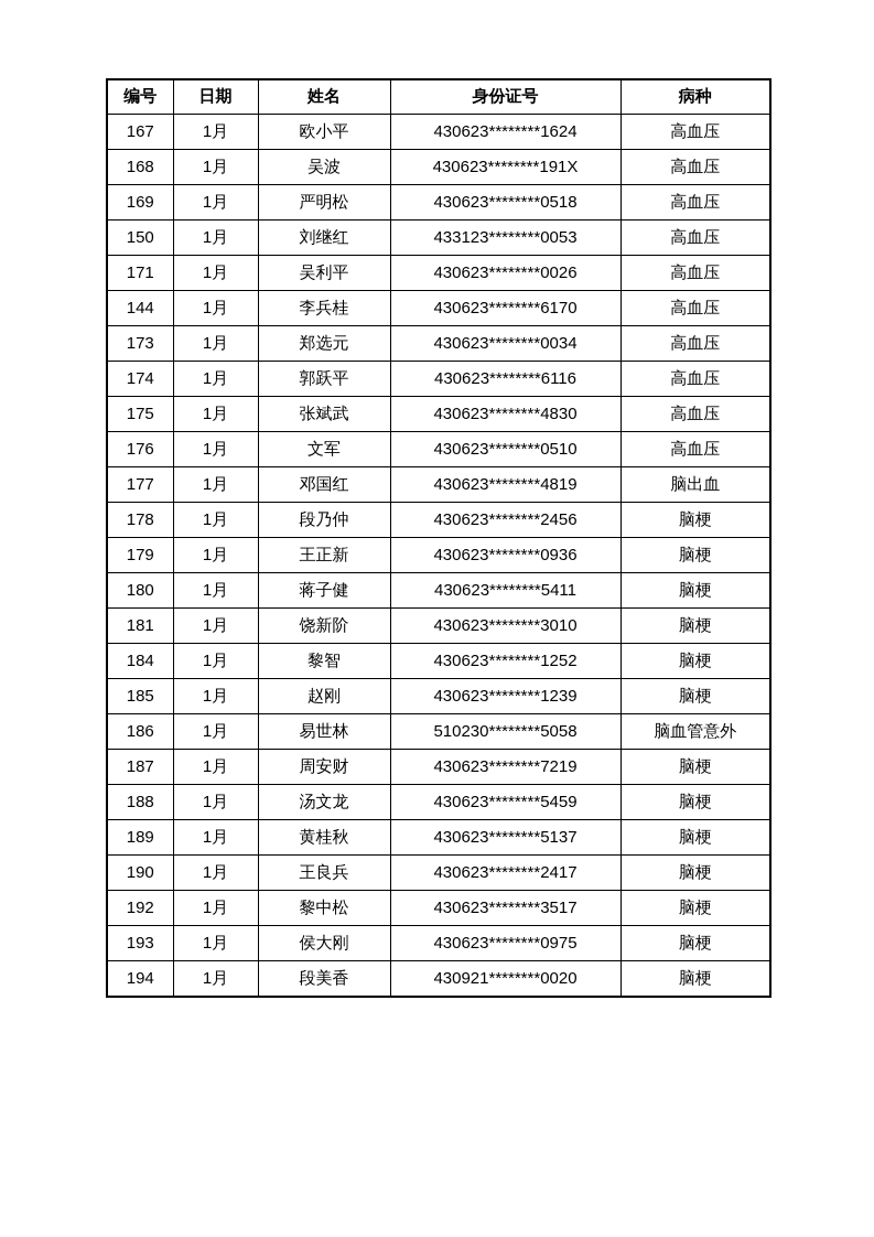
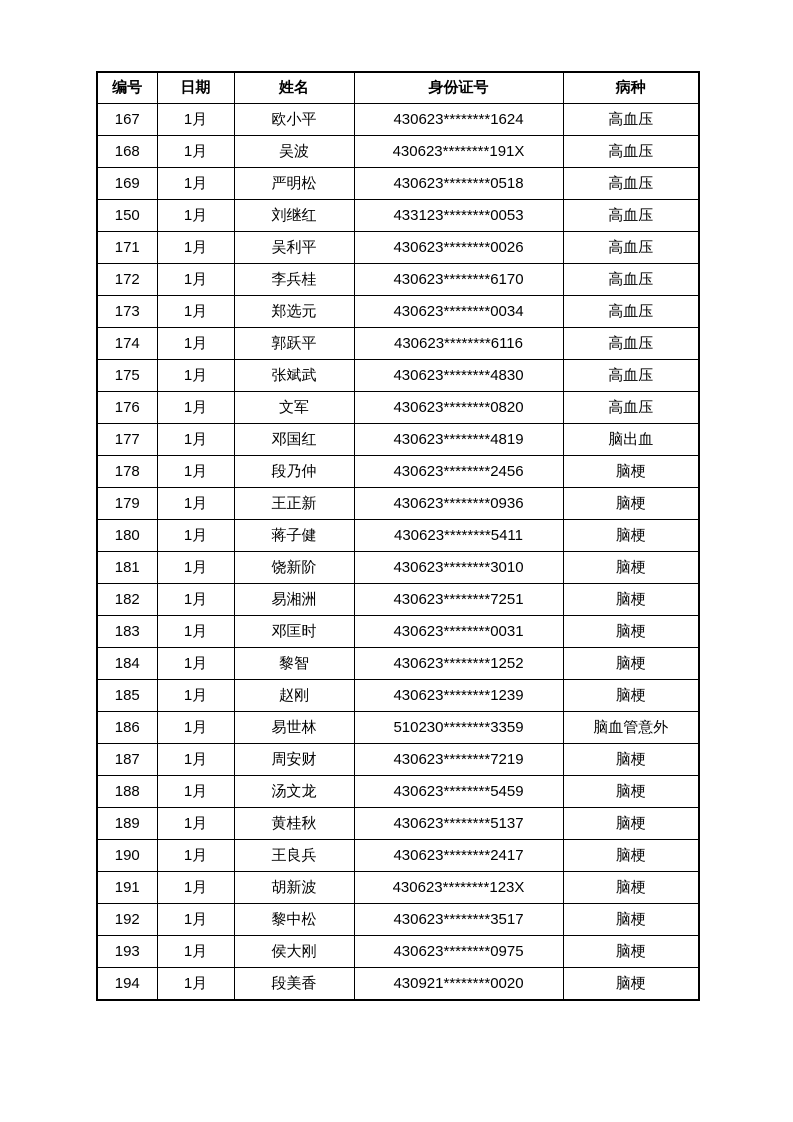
  编号	日期	姓名	身份证号	病种
  167	1月	欧小平	430623********1624	高血压
  168	1月	吴波	430623********191X	高血压
  169	1月	严明松	430623********0518	高血压
  150	1月	刘继红	433123********0053	高血压
  171	1月	吴利平	430623********0026	高血压
- 144	1月	李兵桂	430623********6170	高血压
+ 172	1月	李兵桂	430623********6170	高血压
  173	1月	郑选元	430623********0034	高血压
  174	1月	郭跃平	430623********6116	高血压
  175	1月	张斌武	430623********4830	高血压
- 176	1月	文军	430623********0510	高血压
+ 176	1月	文军	430623********0820	高血压
  177	1月	邓国红	430623********4819	脑出血
  178	1月	段乃仲	430623********2456	脑梗
  179	1月	王正新	430623********0936	脑梗
  180	1月	蒋子健	430623********5411	脑梗
  181	1月	饶新阶	430623********3010	脑梗
+ 182	1月	易湘洲	430623********7251	脑梗
+ 183	1月	邓匡时	430623********0031	脑梗
  184	1月	黎智	430623********1252	脑梗
  185	1月	赵刚	430623********1239	脑梗
- 186	1月	易世林	510230********5058	脑血管意外
+ 186	1月	易世林	510230********3359	脑血管意外
  187	1月	周安财	430623********7219	脑梗
  188	1月	汤文龙	430623********5459	脑梗
  189	1月	黄桂秋	430623********5137	脑梗
  190	1月	王良兵	430623********2417	脑梗
+ 191	1月	胡新波	430623********123X	脑梗
  192	1月	黎中松	430623********3517	脑梗
  193	1月	侯大刚	430623********0975	脑梗
  194	1月	段美香	430921********0020	脑梗
